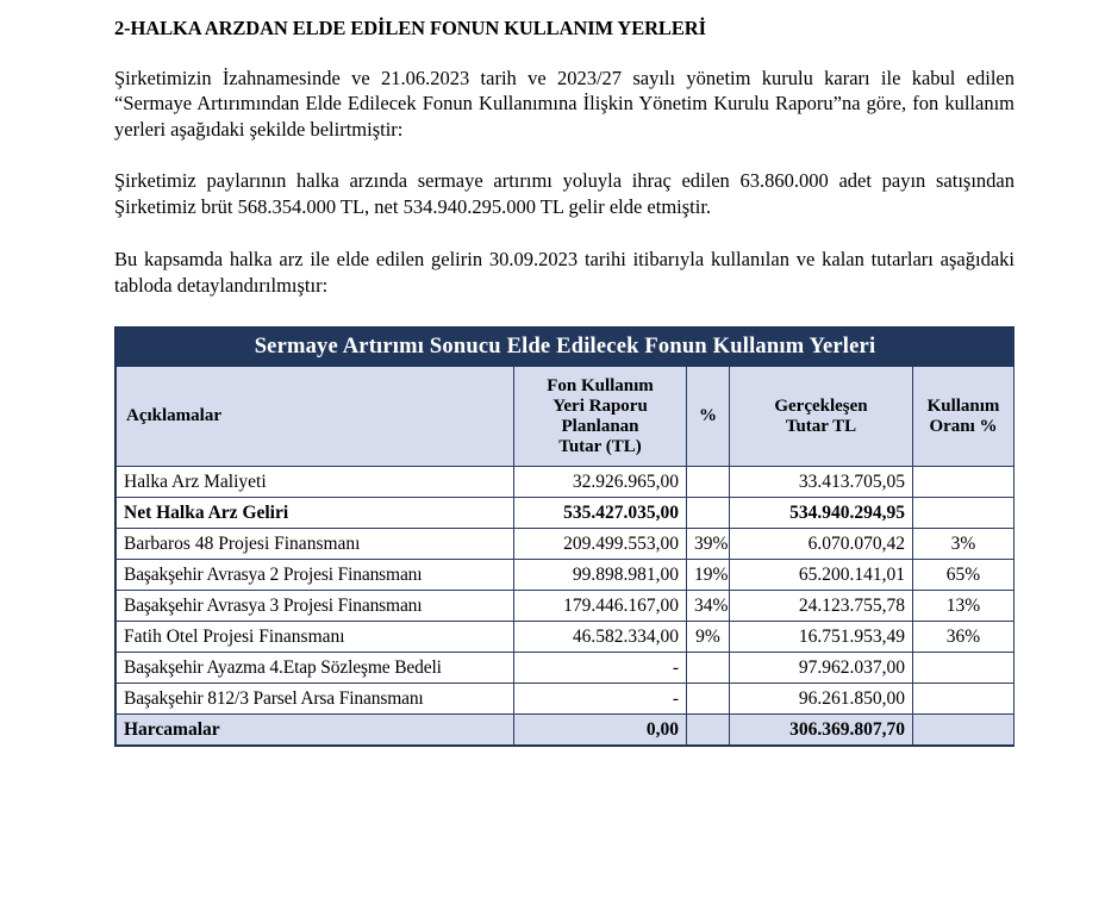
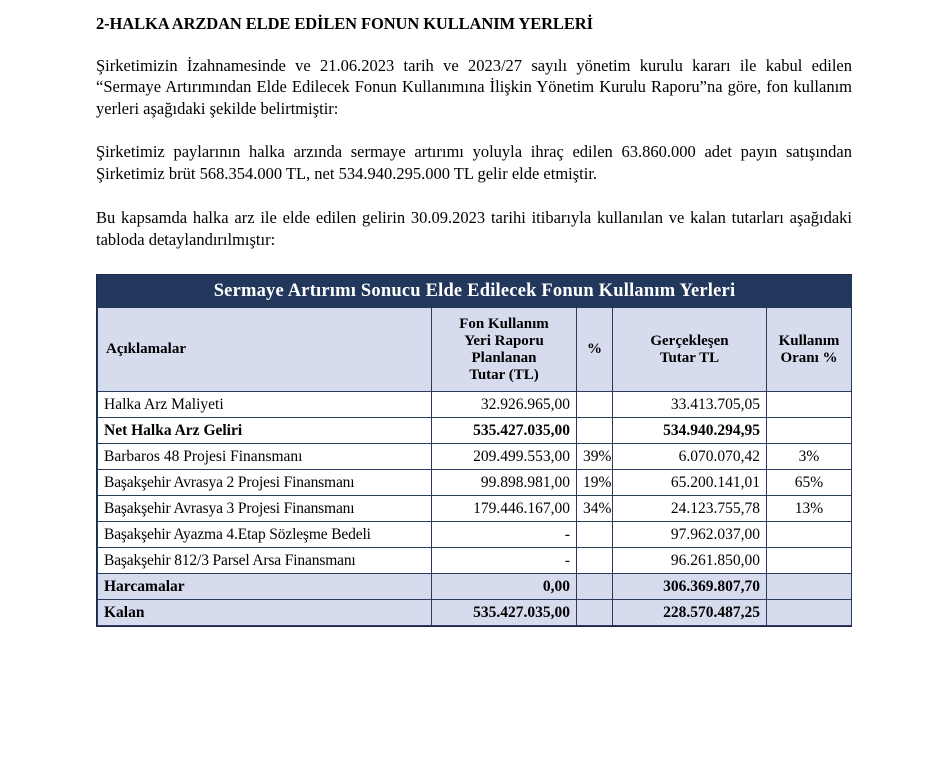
  2-HALKA ARZDAN ELDE EDİLEN FONUN KULLANIM YERLERİ
  Şirketimizin İzahnamesinde ve 21.06.2023 tarih ve 2023/27 sayılı yönetim kurulu kararı ile kabul edilen “Sermaye Artırımından Elde Edilecek Fonun Kullanımına İlişkin Yönetim Kurulu Raporu”na göre, fon kullanım yerleri aşağıdaki şekilde belirtmiştir:
  Şirketimiz paylarının halka arzında sermaye artırımı yoluyla ihraç edilen 63.860.000 adet payın satışından Şirketimiz brüt 568.354.000 TL, net 534.940.295.000 TL gelir elde etmiştir.
  Bu kapsamda halka arz ile elde edilen gelirin 30.09.2023 tarihi itibarıyla kullanılan ve kalan tutarları aşağıdaki tabloda detaylandırılmıştır:
  Sermaye Artırımı Sonucu Elde Edilecek Fonun Kullanım Yerleri
  Açıklamalar	Fon Kullanım Yeri Raporu Planlanan Tutar (TL)	%	Gerçekleşen Tutar TL	Kullanım Oranı %
  Halka Arz Maliyeti	32.926.965,00		33.413.705,05
  Net Halka Arz Geliri	535.427.035,00		534.940.294,95
  Barbaros 48 Projesi Finansmanı	209.499.553,00	39%	6.070.070,42	3%
  Başakşehir Avrasya 2 Projesi Finansmanı	99.898.981,00	19%	65.200.141,01	65%
  Başakşehir Avrasya 3 Projesi Finansmanı	179.446.167,00	34%	24.123.755,78	13%
- Fatih Otel Projesi Finansmanı	46.582.334,00	9%	16.751.953,49	36%
  Başakşehir Ayazma 4.Etap Sözleşme Bedeli	-		97.962.037,00
  Başakşehir 812/3 Parsel Arsa Finansmanı	-		96.261.850,00
  Harcamalar	0,00		306.369.807,70
+ Kalan	535.427.035,00		228.570.487,25
